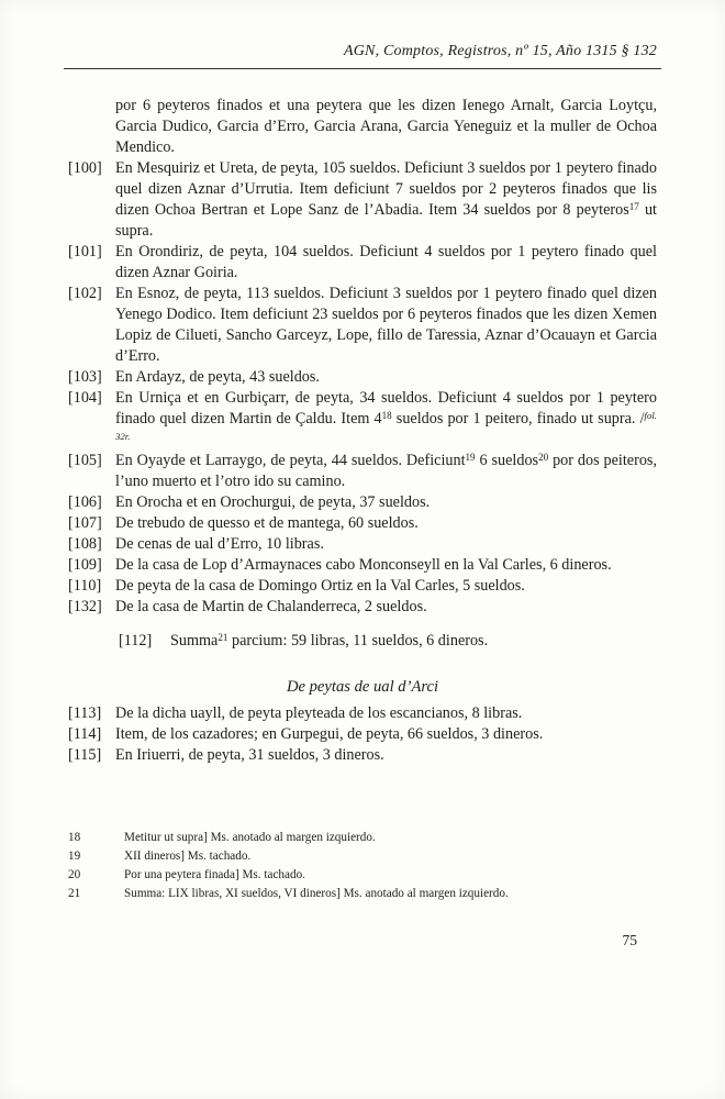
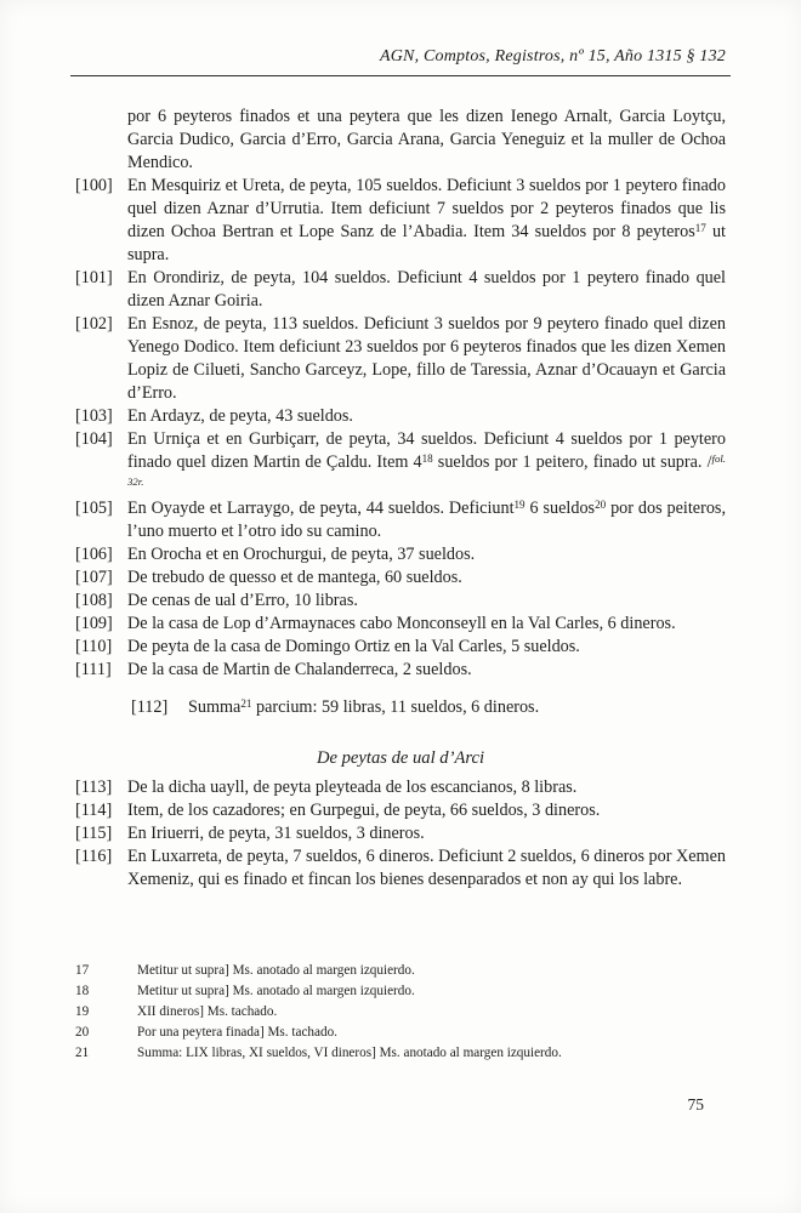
  AGN, Comptos, Registros, nº 15, Año 1315 § 132
  por 6 peyteros finados et una peytera que les dizen Ienego Arnalt, Garcia Loytçu, Garcia Dudico, Garcia d’Erro, Garcia Arana, Garcia Yeneguiz et la muller de Ochoa Mendico.
  [100] En Mesquiriz et Ureta, de peyta, 105 sueldos. Deficiunt 3 sueldos por 1 peytero finado quel dizen Aznar d’Urrutia. Item deficiunt 7 sueldos por 2 peyteros finados que lis dizen Ochoa Bertran et Lope Sanz de l’Abadia. Item 34 sueldos por 8 peyteros17 ut supra.
  [101] En Orondiriz, de peyta, 104 sueldos. Deficiunt 4 sueldos por 1 peytero finado quel dizen Aznar Goiria.
- [102] En Esnoz, de peyta, 113 sueldos. Deficiunt 3 sueldos por 1 peytero finado quel dizen Yenego Dodico. Item deficiunt 23 sueldos por 6 peyteros finados que les dizen Xemen Lopiz de Cilueti, Sancho Garceyz, Lope, fillo de Taressia, Aznar d’Ocauayn et Garcia d’Erro.
+ [102] En Esnoz, de peyta, 113 sueldos. Deficiunt 3 sueldos por 9 peytero finado quel dizen Yenego Dodico. Item deficiunt 23 sueldos por 6 peyteros finados que les dizen Xemen Lopiz de Cilueti, Sancho Garceyz, Lope, fillo de Taressia, Aznar d’Ocauayn et Garcia d’Erro.
  [103] En Ardayz, de peyta, 43 sueldos.
  [104] En Urniça et en Gurbiçarr, de peyta, 34 sueldos. Deficiunt 4 sueldos por 1 peytero finado quel dizen Martin de Çaldu. Item 418 sueldos por 1 peitero, finado ut supra. /fol. 32r.
  [105] En Oyayde et Larraygo, de peyta, 44 sueldos. Deficiunt19 6 sueldos20 por dos peiteros, l’uno muerto et l’otro ido su camino.
  [106] En Orocha et en Orochurgui, de peyta, 37 sueldos.
  [107] De trebudo de quesso et de mantega, 60 sueldos.
  [108] De cenas de ual d’Erro, 10 libras.
  [109] De la casa de Lop d’Armaynaces cabo Monconseyll en la Val Carles, 6 dineros.
  [110] De peyta de la casa de Domingo Ortiz en la Val Carles, 5 sueldos.
- [132] De la casa de Martin de Chalanderreca, 2 sueldos.
+ [111] De la casa de Martin de Chalanderreca, 2 sueldos.
  [112] Summa21 parcium: 59 libras, 11 sueldos, 6 dineros.
  De peytas de ual d’Arci
  [113] De la dicha uayll, de peyta pleyteada de los escancianos, 8 libras.
  [114] Item, de los cazadores; en Gurpegui, de peyta, 66 sueldos, 3 dineros.
  [115] En Iriuerri, de peyta, 31 sueldos, 3 dineros.
+ [116] En Luxarreta, de peyta, 7 sueldos, 6 dineros. Deficiunt 2 sueldos, 6 dineros por Xemen Xemeniz, qui es finado et fincan los bienes desenparados et non ay qui los labre.
+ 17 Metitur ut supra] Ms. anotado al margen izquierdo.
  18 Metitur ut supra] Ms. anotado al margen izquierdo.
  19 XII dineros] Ms. tachado.
  20 Por una peytera finada] Ms. tachado.
  21 Summa: LIX libras, XI sueldos, VI dineros] Ms. anotado al margen izquierdo.
  75
